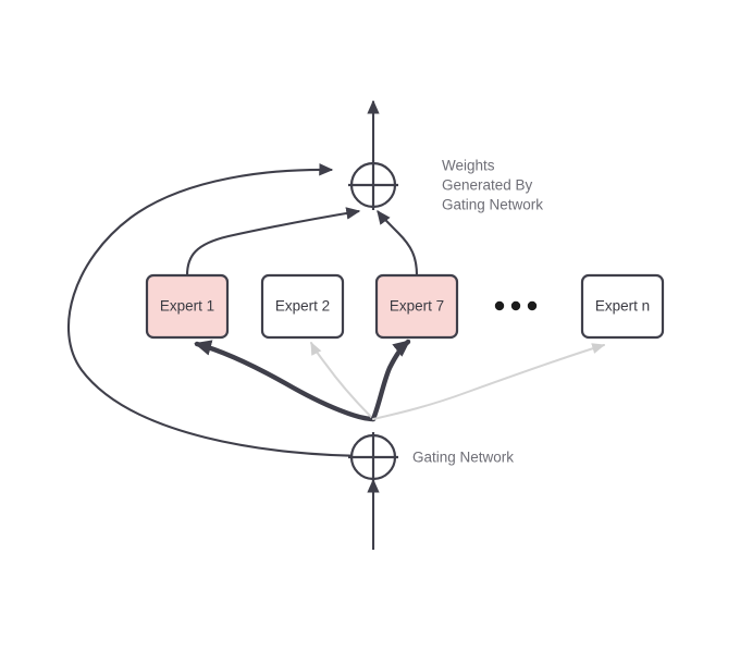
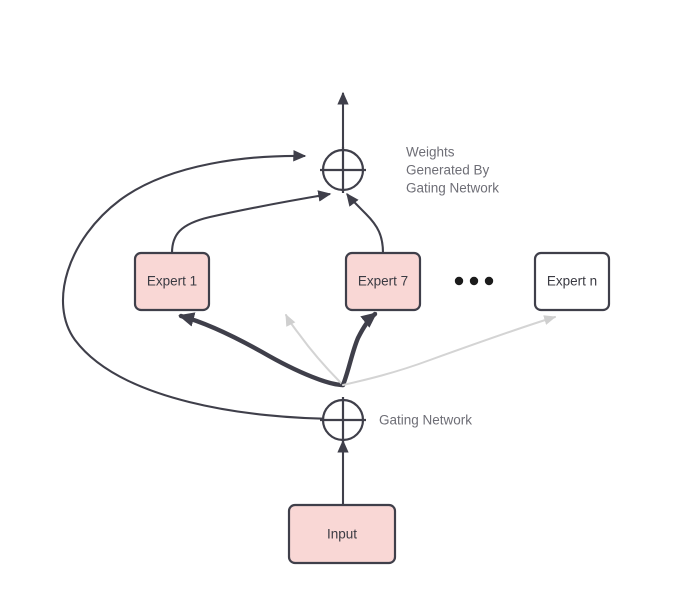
  Weights
  Generated By
  Gating Network
  Expert 1
- Expert 2
  Expert 7
  Expert n
  Gating Network
+ Input
